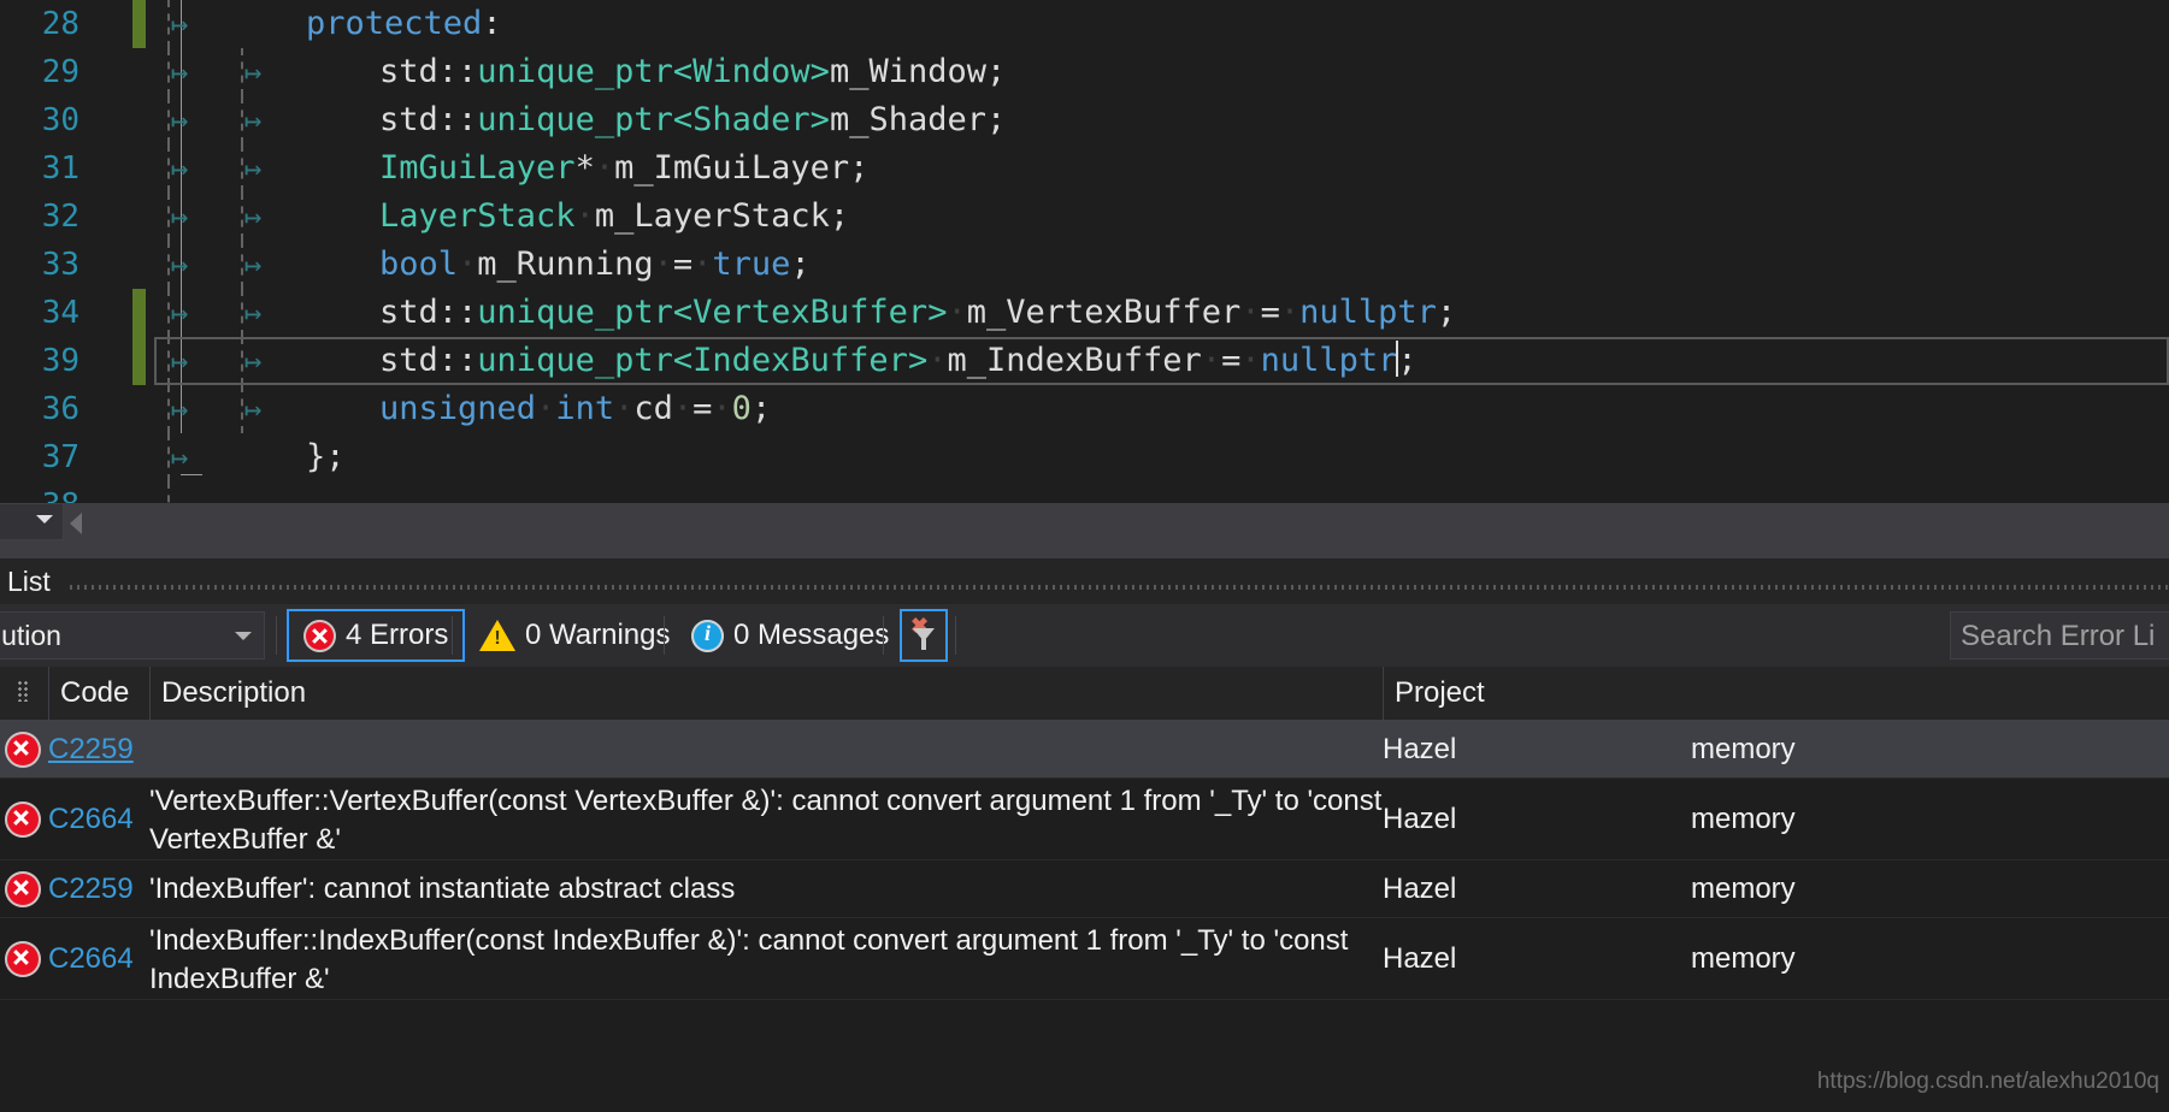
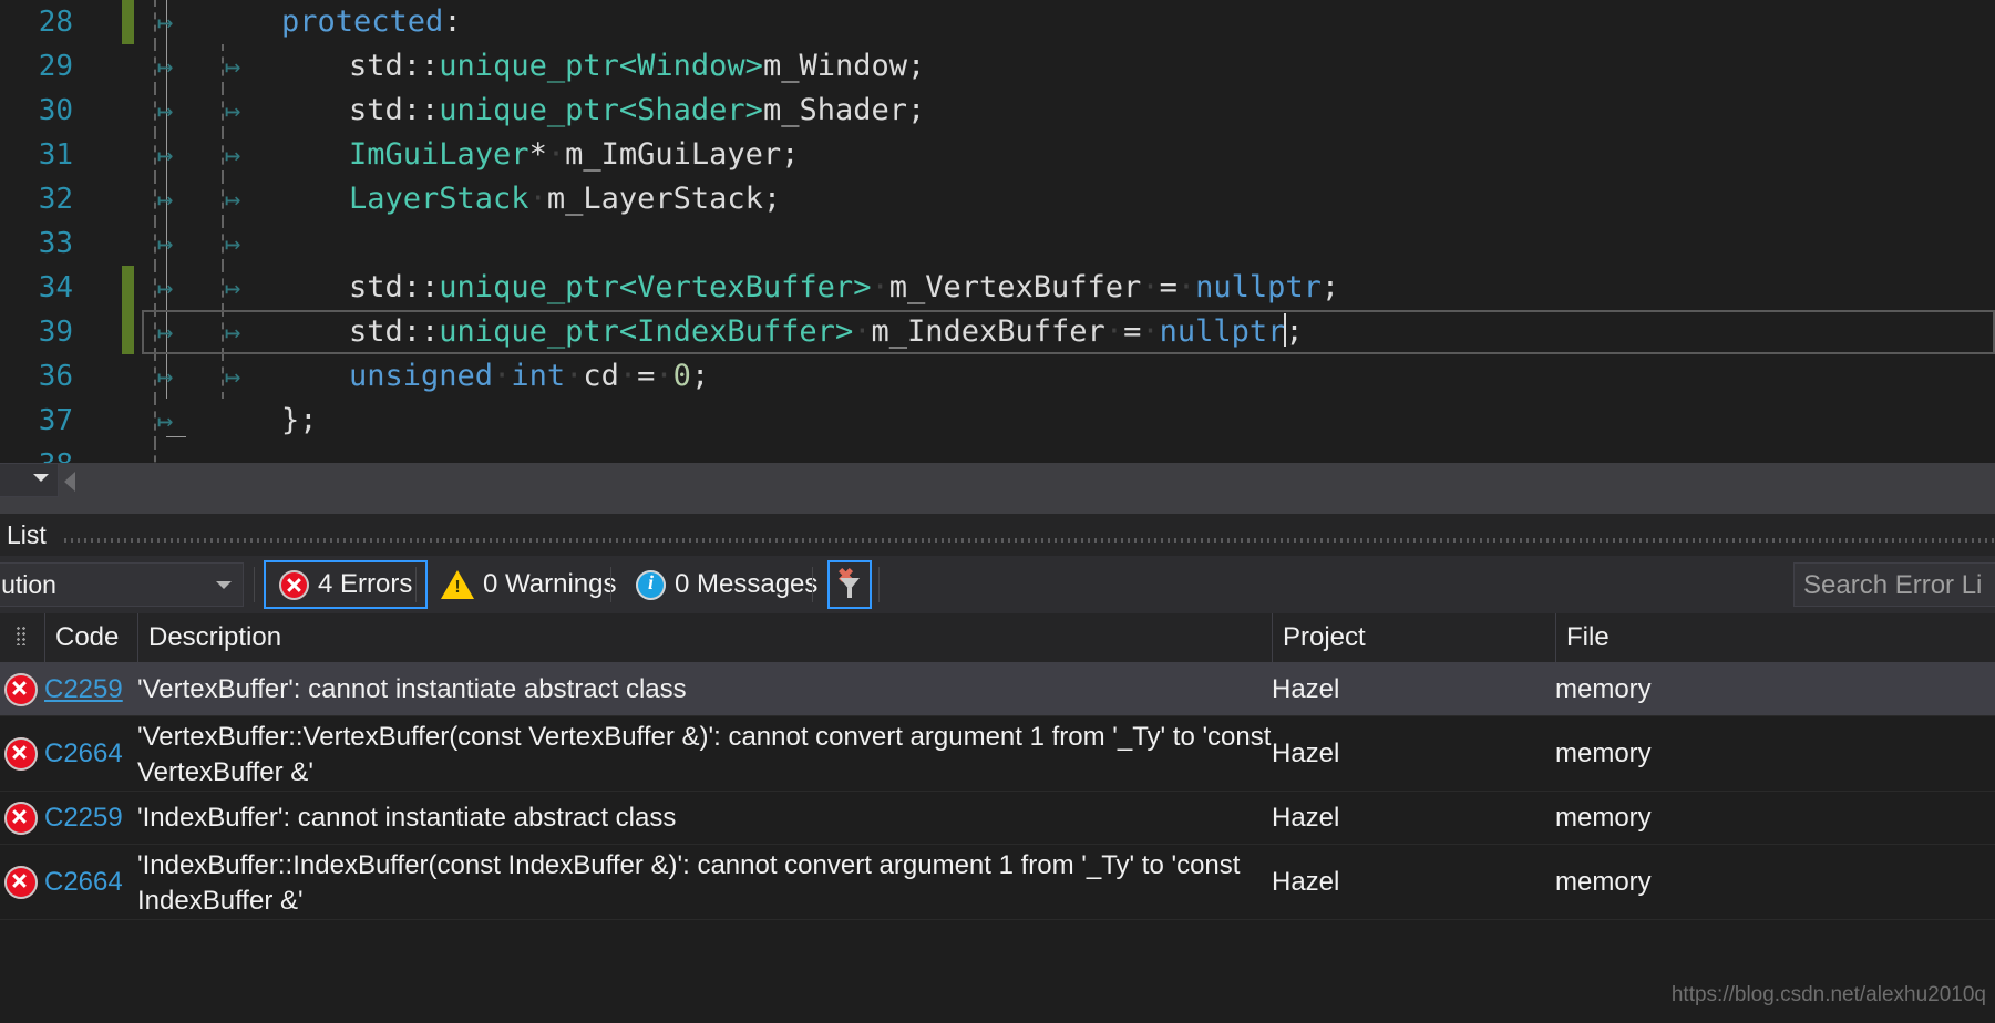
  28
  ↦
  protected:
  29
  ↦
  ↦
  std::unique_ptr<Window>m_Window;
  30
  ↦
  ↦
  std::unique_ptr<Shader>m_Shader;
  31
  ↦
  ↦
  ImGuiLayer*·m_ImGuiLayer;
  32
  ↦
  ↦
  LayerStack·m_LayerStack;
  33
  ↦
  ↦
- bool·m_Running·=·true;
  34
  ↦
  ↦
  std::unique_ptr<VertexBuffer>·m_VertexBuffer·=·nullptr;
  39
  ↦
  ↦
  std::unique_ptr<IndexBuffer>·m_IndexBuffer·=·nullptr;
  36
  ↦
  ↦
  unsigned·int·cd·=·0;
  37
  ↦
  };
  List
  4 Errors
  0 Warning
  0 Message
  ✖
  Search Error Li
  Code
  Description
  Project
+ File
  C2259
+ 'VertexBuffer': cannot instantiate abstract class
  Hazel
  memory
  C2664
  'VertexBuffer::VertexBuffer(const VertexBuffer &)': cannot convert argument 1 from '_Ty' to 'const VertexBuffer &'
  Hazel
  memory
  C2259
  'IndexBuffer': cannot instantiate abstract class
  Hazel
  memory
  C2664
  'IndexBuffer::IndexBuffer(const IndexBuffer &)': cannot convert argument 1 from '_Ty' to 'const IndexBuffer &'
  Hazel
  memory
  https://blog.csdn.net/alexhu2010q
